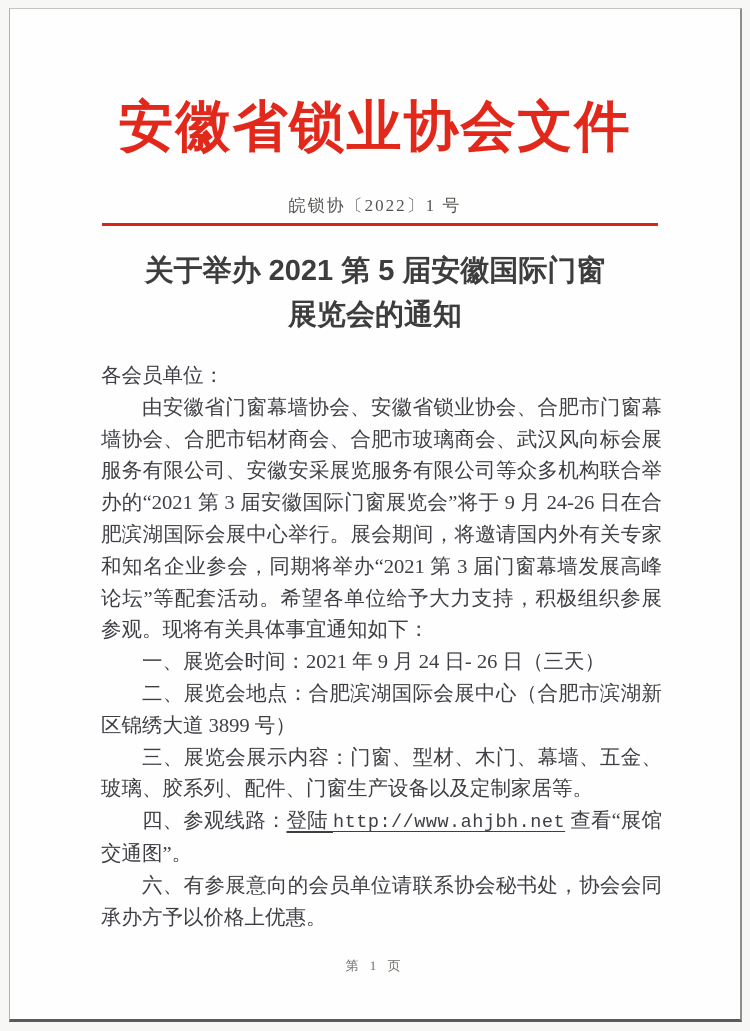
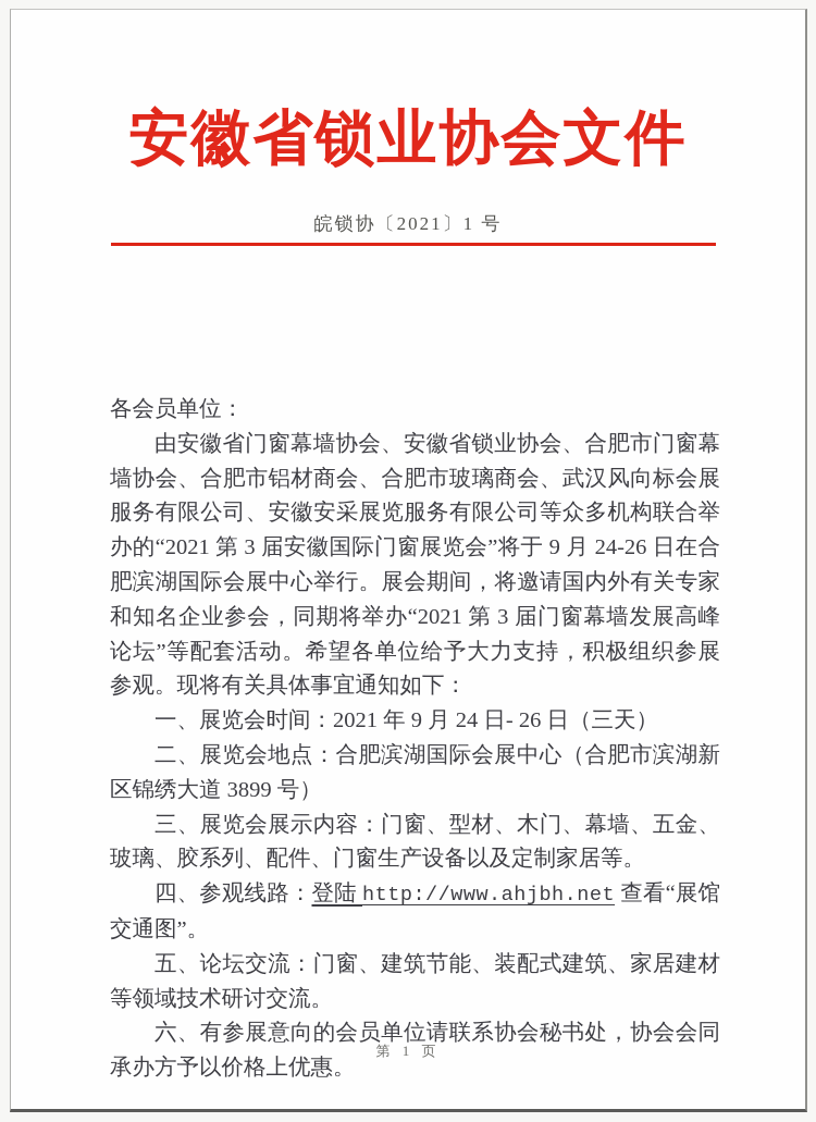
  安徽省锁业协会文件
- 皖锁协〔2022〕1 号
+ 皖锁协〔2021〕1 号
- 关于举办 2021 第 5 届安徽国际门窗
- 展览会的通知
  各会员单位：
  由安徽省门窗幕墙协会、安徽省锁业协会、合肥市门窗幕墙协会、合肥市铝材商会、合肥市玻璃商会、武汉风向标会展服务有限公司、安徽安采展览服务有限公司等众多机构联合举办的“2021 第 3 届安徽国际门窗展览会”将于 9 月 24-26 日在合肥滨湖国际会展中心举行。展会期间，将邀请国内外有关专家和知名企业参会，同期将举办“2021 第 3 届门窗幕墙发展高峰论坛”等配套活动。希望各单位给予大力支持，积极组织参展参观。现将有关具体事宜通知如下：
  一、展览会时间：2021 年 9 月 24 日- 26 日（三天）
  二、展览会地点：合肥滨湖国际会展中心（合肥市滨湖新区锦绣大道 3899 号）
  三、展览会展示内容：门窗、型材、木门、幕墙、五金、玻璃、胶系列、配件、门窗生产设备以及定制家居等。
  四、参观线路：登陆 http://www.ahjbh.net 查看“展馆交通图”。
+ 五、论坛交流：门窗、建筑节能、装配式建筑、家居建材等领域技术研讨交流。
  六、有参展意向的会员单位请联系协会秘书处，协会会同承办方予以价格上优惠。
  第 1 页
